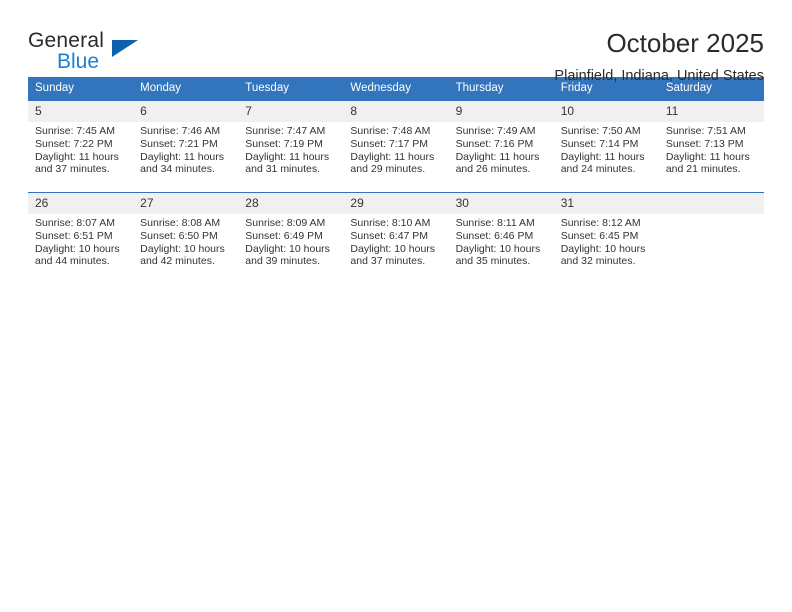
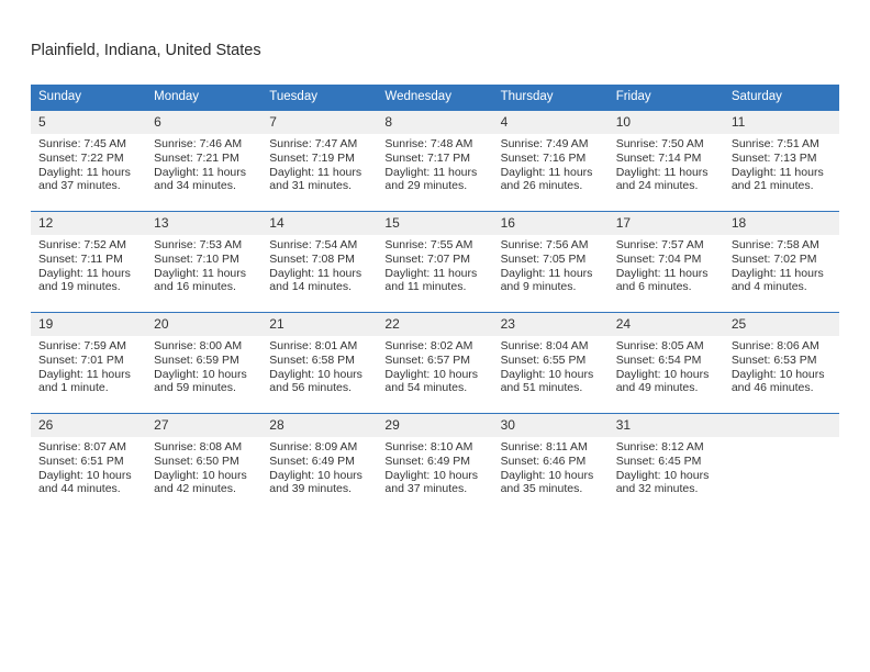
- General
- Blue
- October 2025
  Plainfield, Indiana, United States
  Sunday	Monday	Tuesday	Wednesday	Thursday	Friday	Saturday
- 5Sunrise: 7:45 AMSunset: 7:22 PMDaylight: 11 hoursand 37 minutes.	6Sunrise: 7:46 AMSunset: 7:21 PMDaylight: 11 hoursand 34 minutes.	7Sunrise: 7:47 AMSunset: 7:19 PMDaylight: 11 hoursand 31 minutes.	8Sunrise: 7:48 AMSunset: 7:17 PMDaylight: 11 hoursand 29 minutes.	9Sunrise: 7:49 AMSunset: 7:16 PMDaylight: 11 hoursand 26 minutes.	10Sunrise: 7:50 AMSunset: 7:14 PMDaylight: 11 hoursand 24 minutes.	11Sunrise: 7:51 AMSunset: 7:13 PMDaylight: 11 hoursand 21 minutes.
+ 5Sunrise: 7:45 AMSunset: 7:22 PMDaylight: 11 hoursand 37 minutes.	6Sunrise: 7:46 AMSunset: 7:21 PMDaylight: 11 hoursand 34 minutes.	7Sunrise: 7:47 AMSunset: 7:19 PMDaylight: 11 hoursand 31 minutes.	8Sunrise: 7:48 AMSunset: 7:17 PMDaylight: 11 hoursand 29 minutes.	4Sunrise: 7:49 AMSunset: 7:16 PMDaylight: 11 hoursand 26 minutes.	10Sunrise: 7:50 AMSunset: 7:14 PMDaylight: 11 hoursand 24 minutes.	11Sunrise: 7:51 AMSunset: 7:13 PMDaylight: 11 hoursand 21 minutes.
+ 12Sunrise: 7:52 AMSunset: 7:11 PMDaylight: 11 hoursand 19 minutes.	13Sunrise: 7:53 AMSunset: 7:10 PMDaylight: 11 hoursand 16 minutes.	14Sunrise: 7:54 AMSunset: 7:08 PMDaylight: 11 hoursand 14 minutes.	15Sunrise: 7:55 AMSunset: 7:07 PMDaylight: 11 hoursand 11 minutes.	16Sunrise: 7:56 AMSunset: 7:05 PMDaylight: 11 hoursand 9 minutes.	17Sunrise: 7:57 AMSunset: 7:04 PMDaylight: 11 hoursand 6 minutes.	18Sunrise: 7:58 AMSunset: 7:02 PMDaylight: 11 hoursand 4 minutes.
+ 19Sunrise: 7:59 AMSunset: 7:01 PMDaylight: 11 hoursand 1 minute.	20Sunrise: 8:00 AMSunset: 6:59 PMDaylight: 10 hoursand 59 minutes.	21Sunrise: 8:01 AMSunset: 6:58 PMDaylight: 10 hoursand 56 minutes.	22Sunrise: 8:02 AMSunset: 6:57 PMDaylight: 10 hoursand 54 minutes.	23Sunrise: 8:04 AMSunset: 6:55 PMDaylight: 10 hoursand 51 minutes.	24Sunrise: 8:05 AMSunset: 6:54 PMDaylight: 10 hoursand 49 minutes.	25Sunrise: 8:06 AMSunset: 6:53 PMDaylight: 10 hoursand 46 minutes.
- 26Sunrise: 8:07 AMSunset: 6:51 PMDaylight: 10 hoursand 44 minutes.	27Sunrise: 8:08 AMSunset: 6:50 PMDaylight: 10 hoursand 42 minutes.	28Sunrise: 8:09 AMSunset: 6:49 PMDaylight: 10 hoursand 39 minutes.	29Sunrise: 8:10 AMSunset: 6:47 PMDaylight: 10 hoursand 37 minutes.	30Sunrise: 8:11 AMSunset: 6:46 PMDaylight: 10 hoursand 35 minutes.	31Sunrise: 8:12 AMSunset: 6:45 PMDaylight: 10 hoursand 32 minutes.
+ 26Sunrise: 8:07 AMSunset: 6:51 PMDaylight: 10 hoursand 44 minutes.	27Sunrise: 8:08 AMSunset: 6:50 PMDaylight: 10 hoursand 42 minutes.	28Sunrise: 8:09 AMSunset: 6:49 PMDaylight: 10 hoursand 39 minutes.	29Sunrise: 8:10 AMSunset: 6:49 PMDaylight: 10 hoursand 37 minutes.	30Sunrise: 8:11 AMSunset: 6:46 PMDaylight: 10 hoursand 35 minutes.	31Sunrise: 8:12 AMSunset: 6:45 PMDaylight: 10 hoursand 32 minutes.
